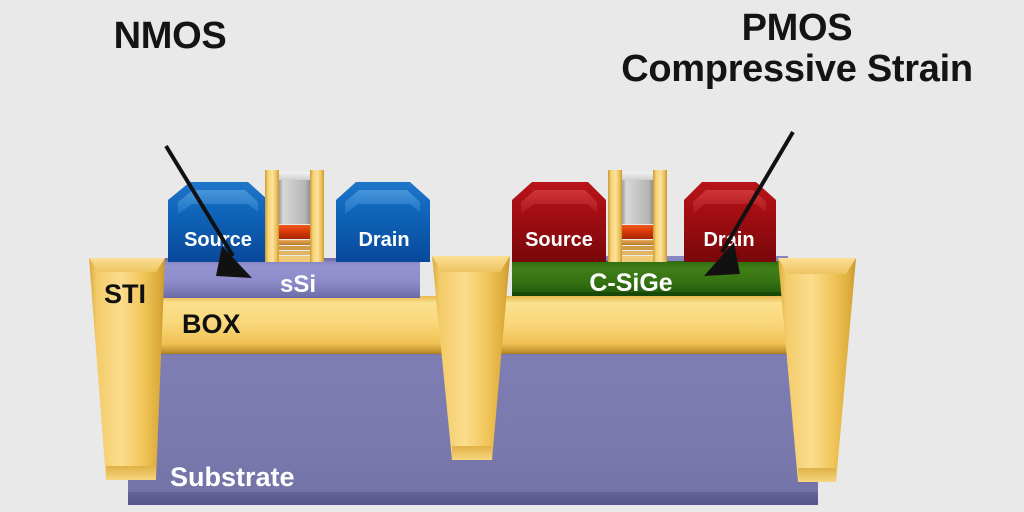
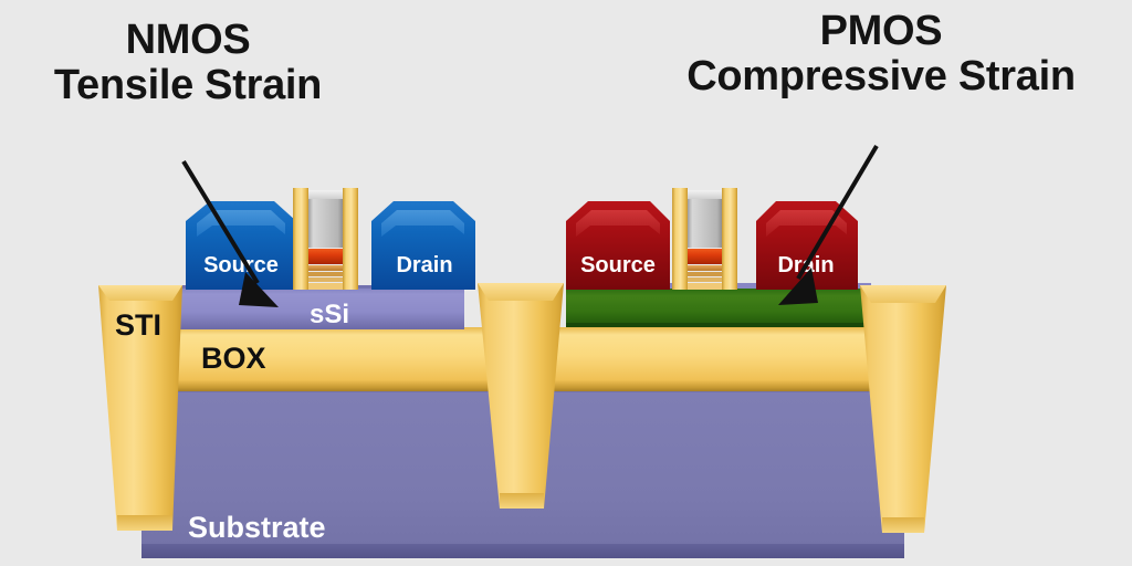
  Source
  Drain
  Source
  Drin
  sSi
- C-SiGe
  BOX
  STI
  Substrate
  NMOS
+ Tensile Strain
  PMOS
  Compressive Strain
